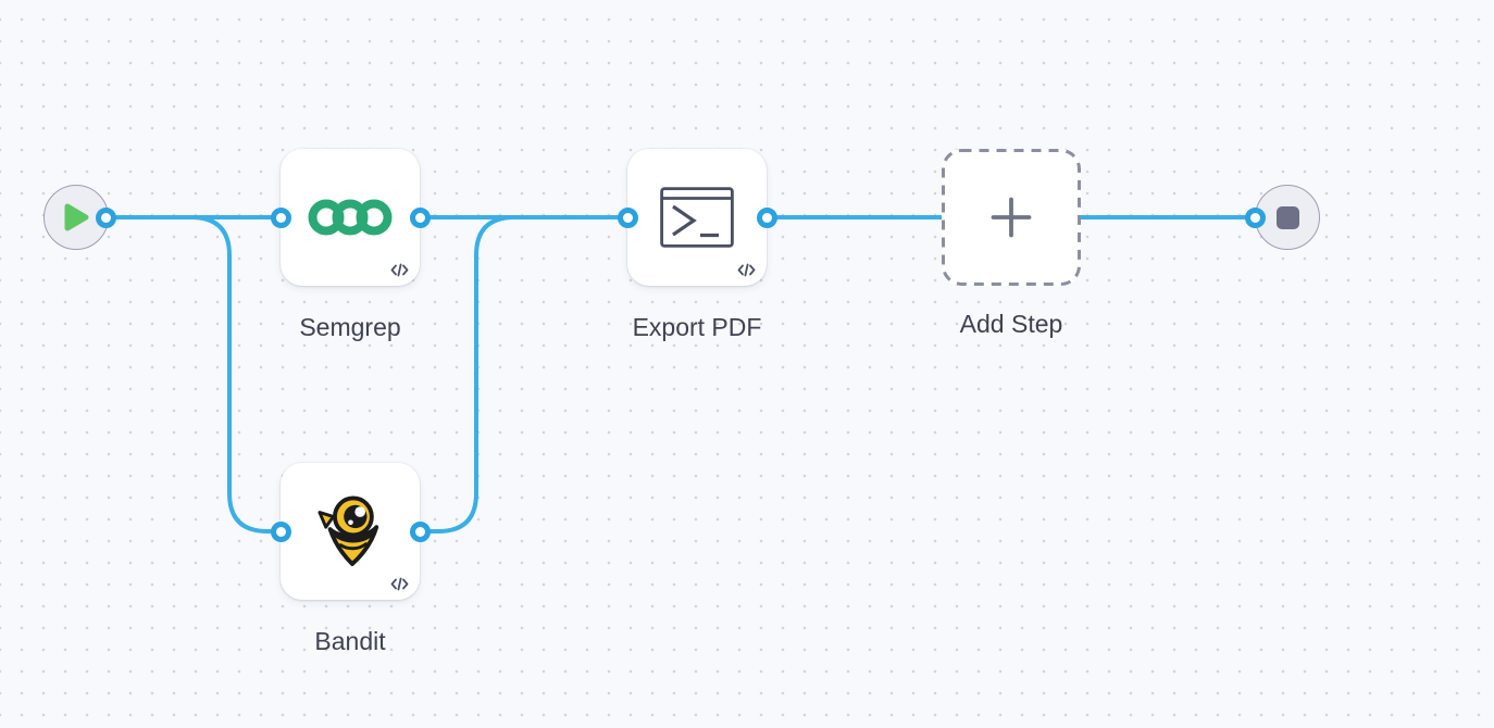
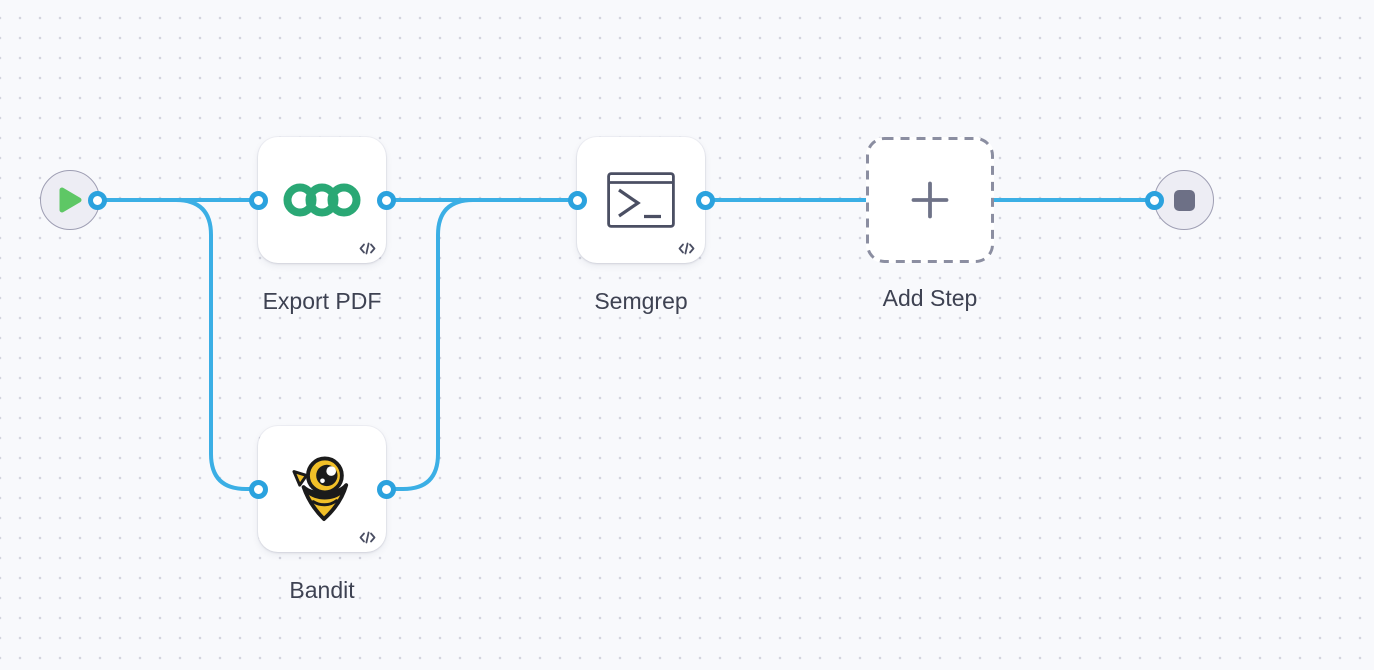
- Semgrep
+ Export PDF
  Bandit
- Export PDF
+ Semgrep
  Add Step
